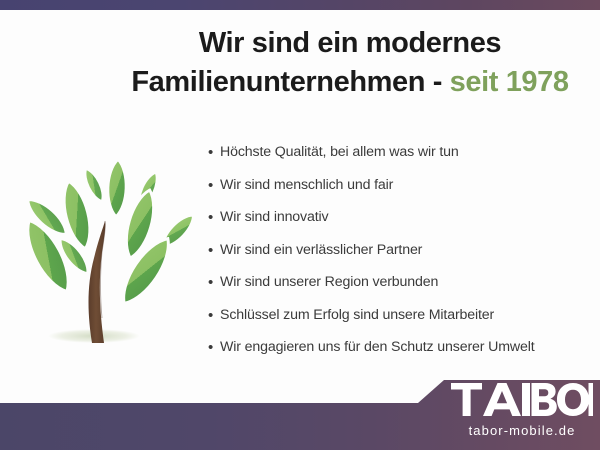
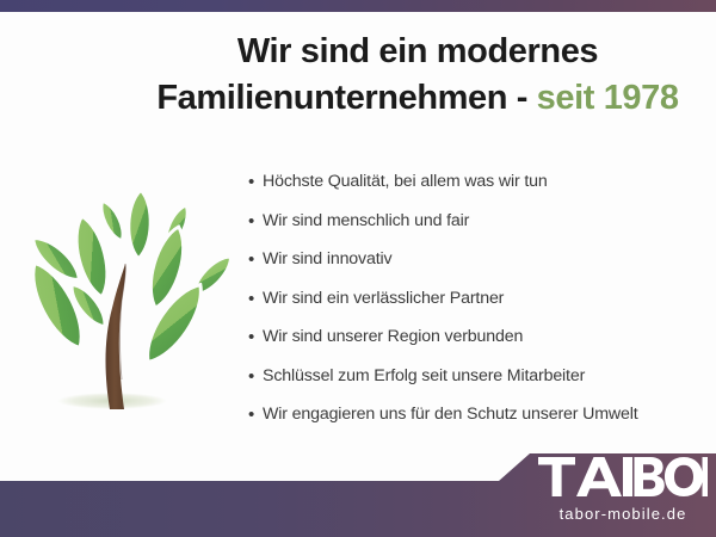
  Wir sind ein modernes
  Familienunternehmen - seit 1978
  •
  Höchste Qualität, bei allem was wir tun
  •
  Wir sind menschlich und fair
  •
  Wir sind innovativ
  •
  Wir sind ein verlässlicher Partner
  •
  Wir sind unserer Region verbunden
  •
- Schlüssel zum Erfolg sind unsere Mitarbeiter
+ Schlüssel zum Erfolg seit unsere Mitarbeiter
  •
  Wir engagieren uns für den Schutz unserer Umwelt
  tabor-mobile.de
